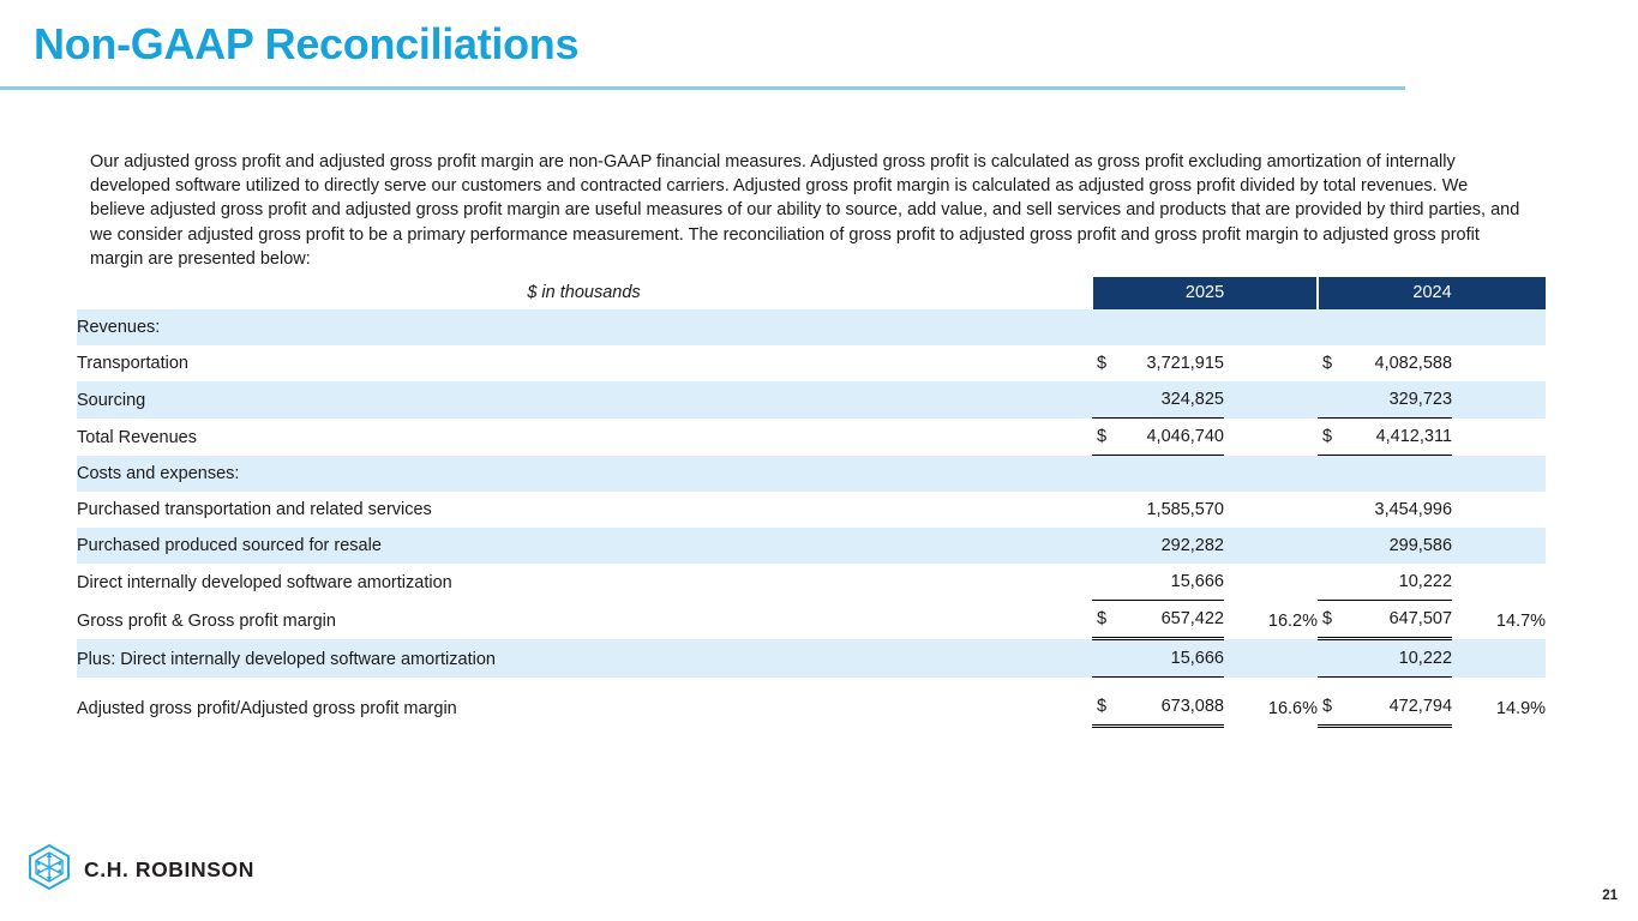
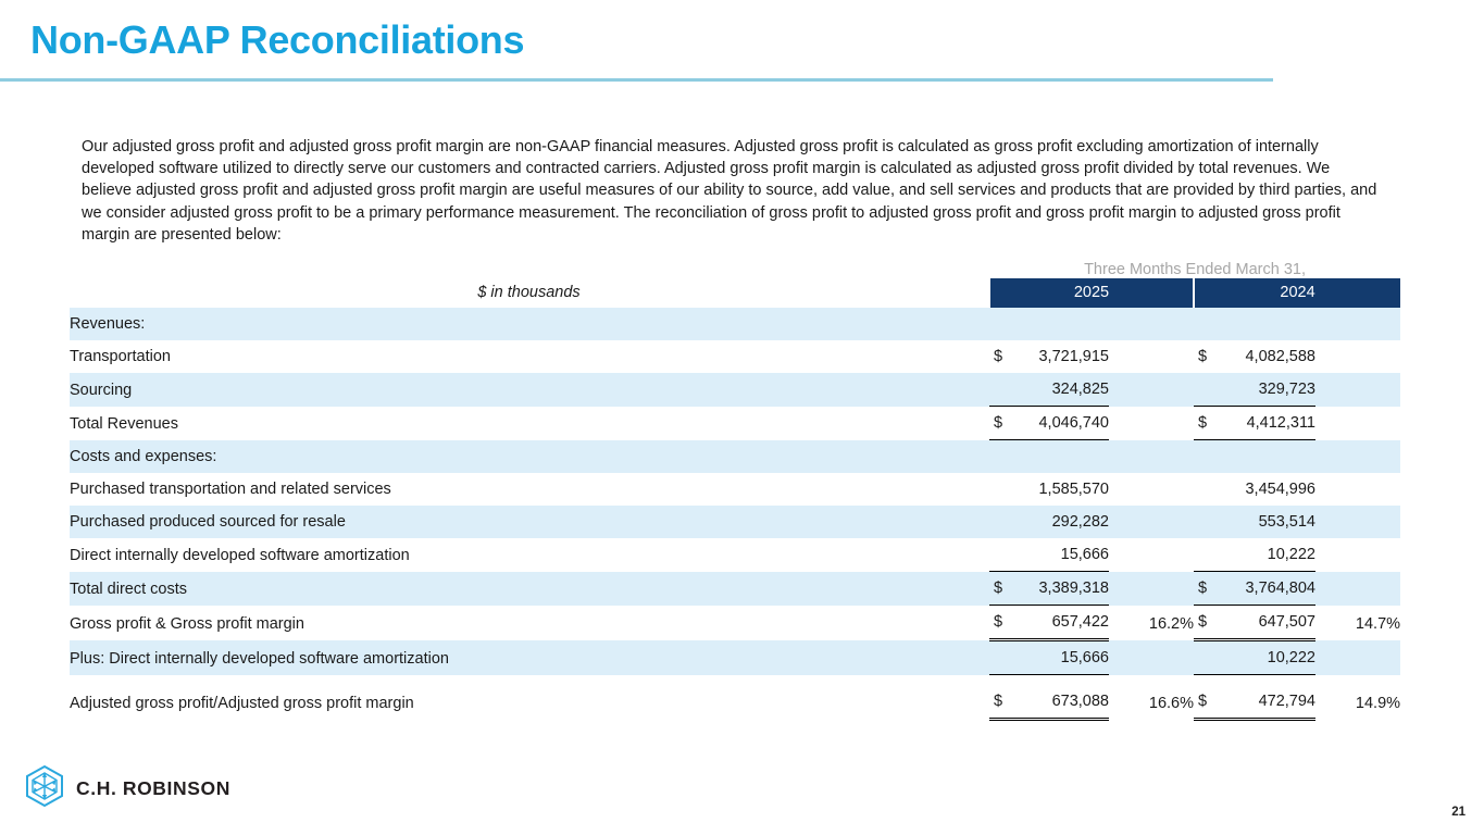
  Non-GAAP Reconciliations
  Our adjusted gross profit and adjusted gross profit margin are non-GAAP financial measures. Adjusted gross profit is calculated as gross profit excluding amortization of internally developed software utilized to directly serve our customers and contracted carriers. Adjusted gross profit margin is calculated as adjusted gross profit divided by total revenues. We believe adjusted gross profit and adjusted gross profit margin are useful measures of our ability to source, add value, and sell services and products that are provided by third parties, and we consider adjusted gross profit to be a primary performance measurement. The reconciliation of gross profit to adjusted gross profit and gross profit margin to adjusted gross profit margin are presented below:
+ 	Three Months Ended March 31,
  $ in thousands	2025	2024
  Revenues:
  Transportation	$ 3,721,915		$ 4,082,588
  Sourcing	324,825		329,723
  Total Revenues	$ 4,046,740		$ 4,412,311
  Costs and expenses:
  Purchased transportation and related services	1,585,570		3,454,996
- Purchased produced sourced for resale	292,282		299,586
+ Purchased produced sourced for resale	292,282		553,514
  Direct internally developed software amortization	15,666		10,222
+ Total direct costs	$ 3,389,318		$ 3,764,804
  Gross profit & Gross profit margin	$ 657,422	16.2%	$ 647,507	14.7%
  Plus: Direct internally developed software amortization	15,666		10,222
  Adjusted gross profit/Adjusted gross profit margin	$ 673,088	16.6%	$ 472,794	14.9%
  C.H. ROBINSON
  21
